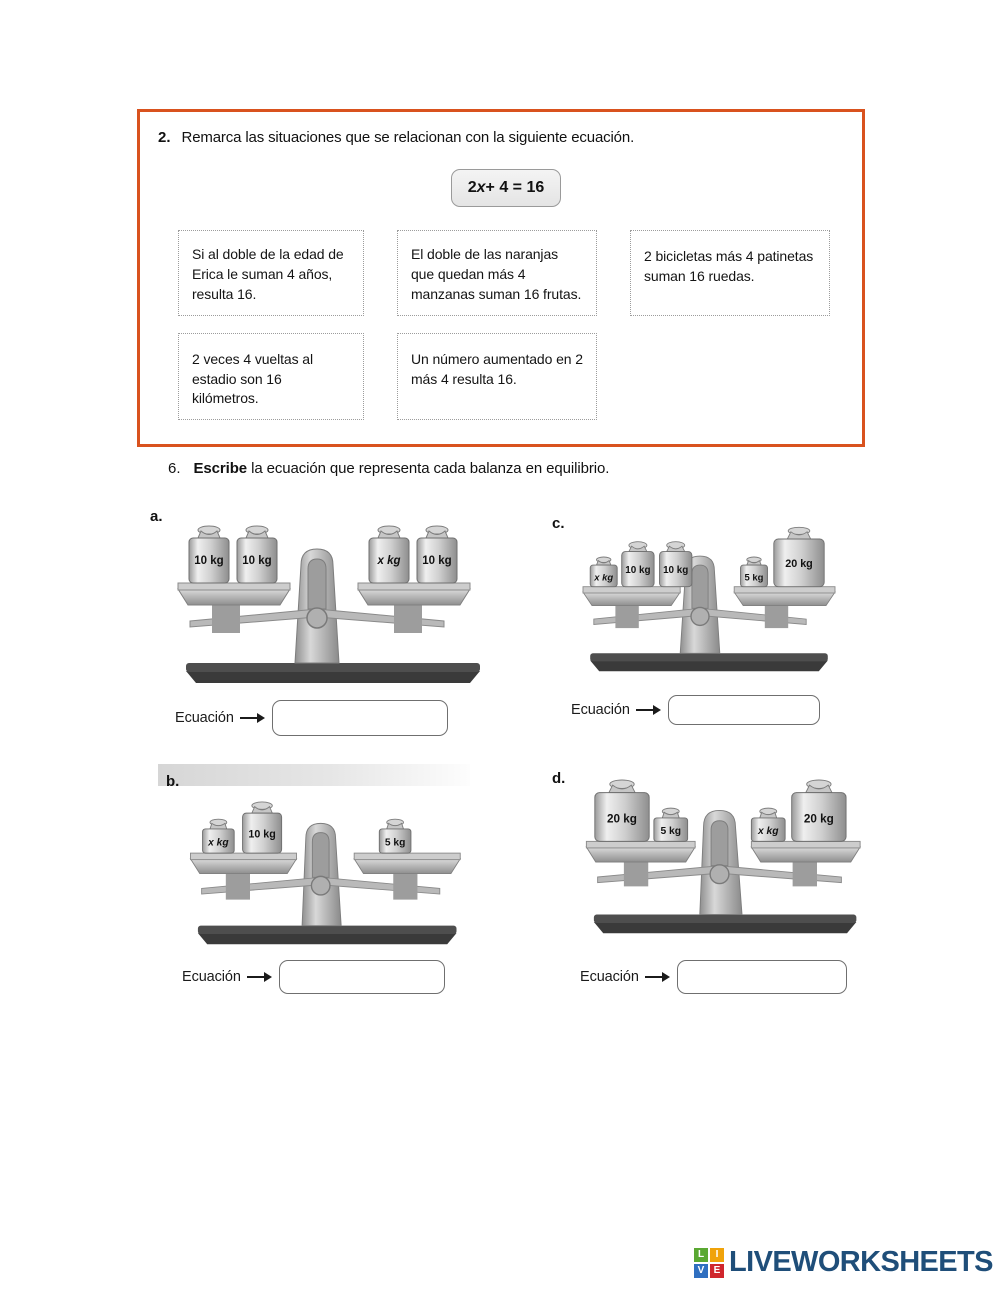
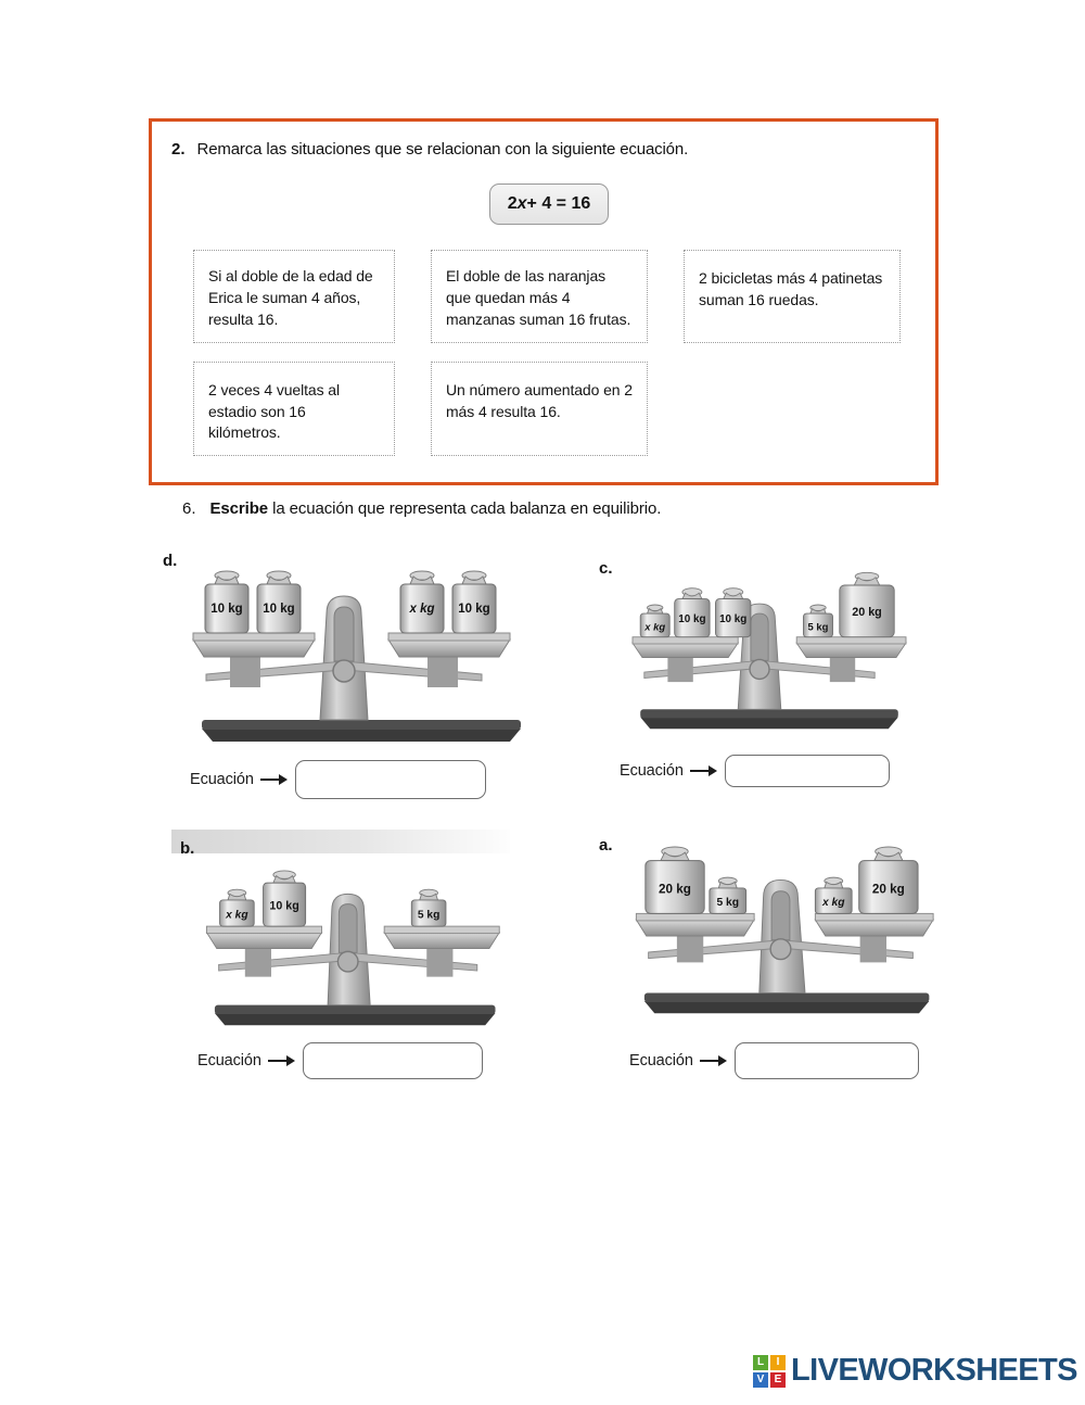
  2.
  Remarca las situaciones que se relacionan con la siguiente ecuación.
  2
  x
  + 4 = 16
  Si al doble de la edad de Erica le suman 4 años, resulta 16.
  El doble de las naranjas que quedan más 4 manzanas suman 16 frutas.
  2 bicicletas más 4 patinetas suman 16 ruedas.
  2 veces 4 vueltas al estadio son 16 kilómetros.
  Un número aumentado en 2 más 4 resulta 16.
  6.
  Escribe la ecuación que representa cada balanza en equilibrio.
- a.
+ d.
  10 kg
  10 kg
  x kg
  10 kg
  Ecuación
  c.
  x kg
  10 kg
  10 kg
  5 kg
  20 kg
  Ecuación
  b.
  x kg
  10 kg
  5 kg
  Ecuación
- d.
+ a.
  20 kg
  5 kg
  x kg
  20 kg
  Ecuación
  L
  I
  V
  E
  LIVEWORKSHEETS
